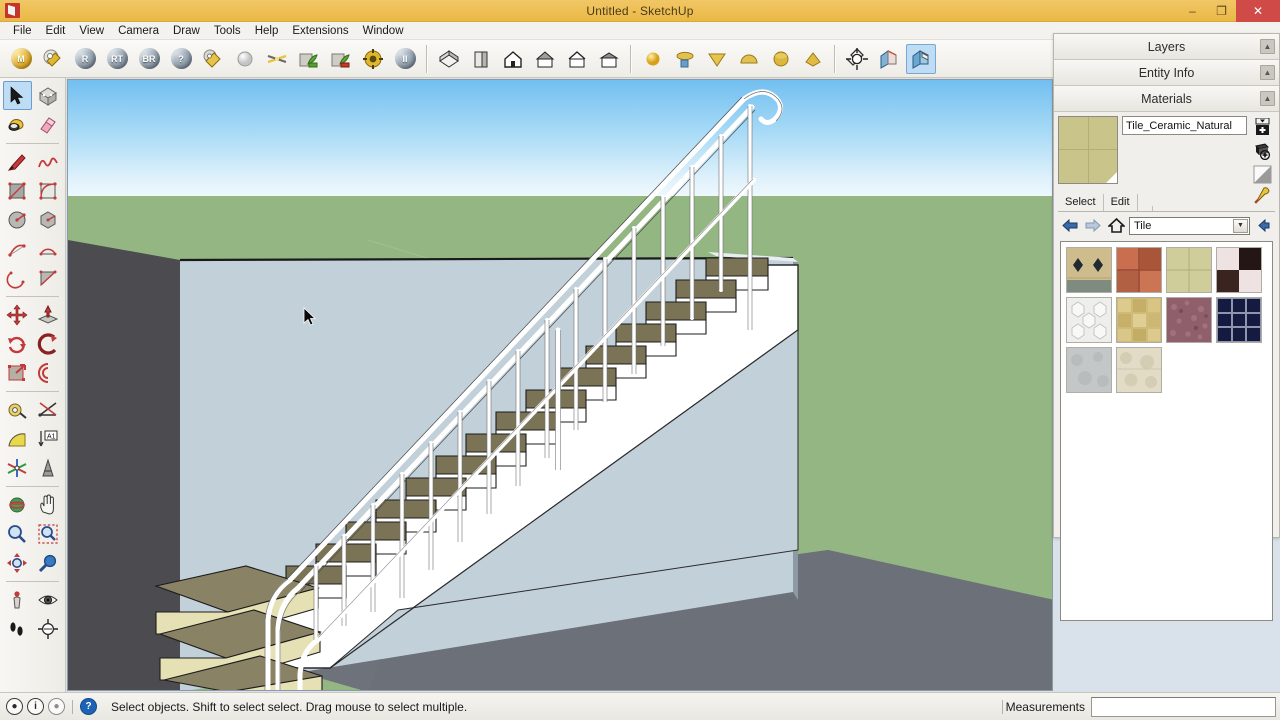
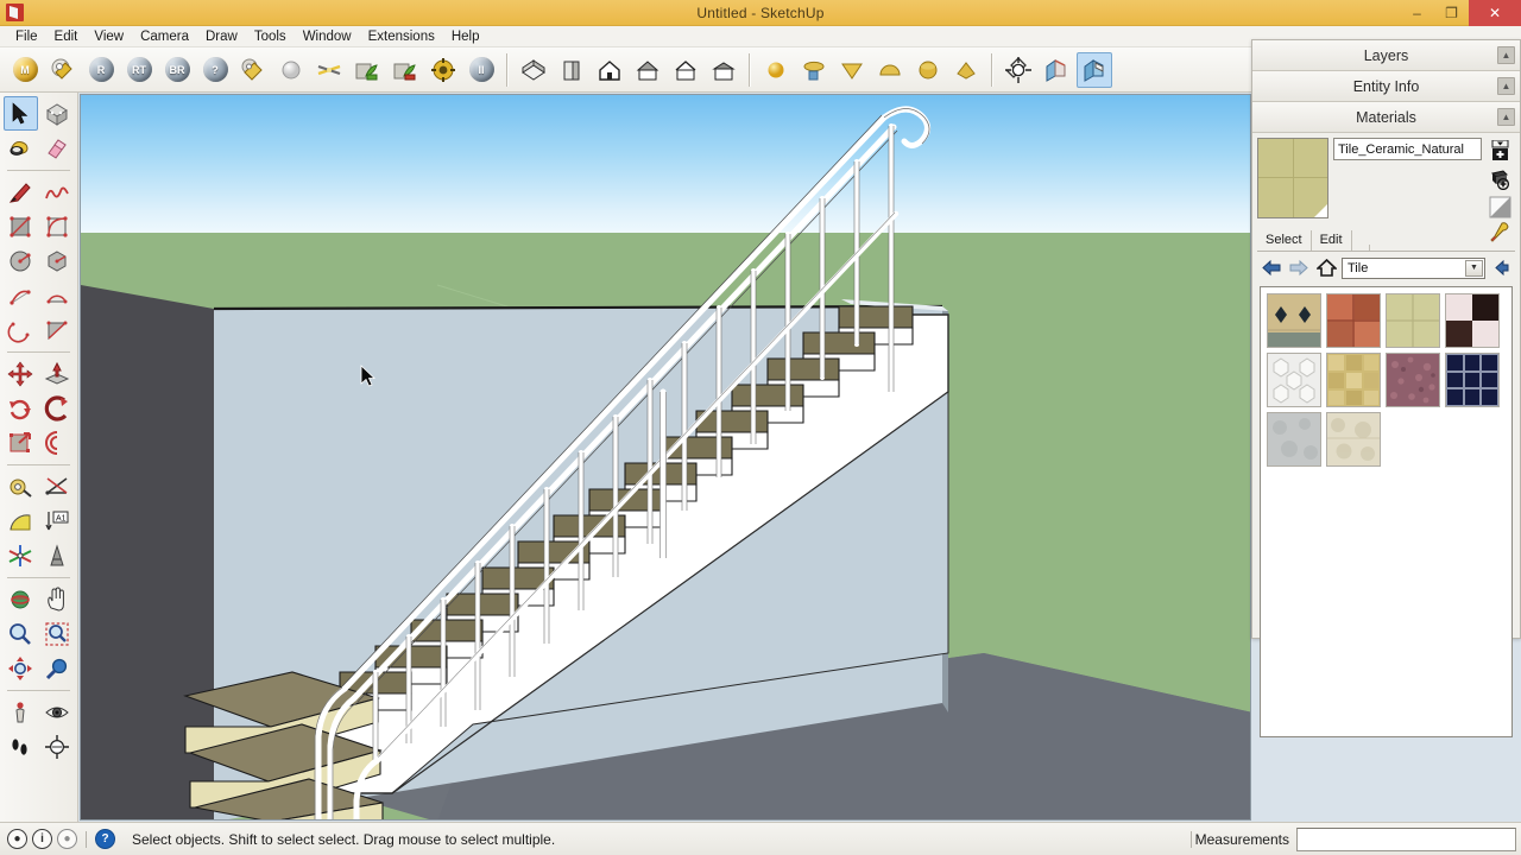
  Untitled - SketchUp
  –
  ❐
  ✕
  File
  Edit
  View
  Camera
  Draw
  Tools
- Help
+ Window
  Extensions
- Window
+ Help
  M
  R
  RT
  BR
  ?
  II
  Layers
  ▲
  Entity Info
  ▲
  Materials
  ▲
  Tile_Ceramic_Natural
  Select
  Edit
  Tile
  ●
  i
  ●
  ?
  Select objects. Shift to select select. Drag mouse to select multiple.
  Measurements
